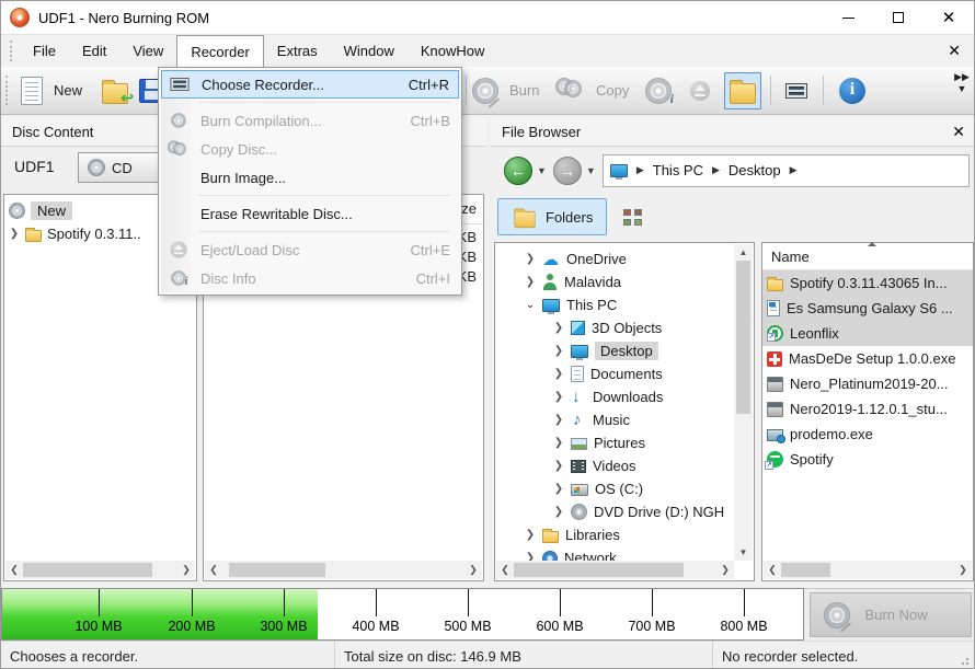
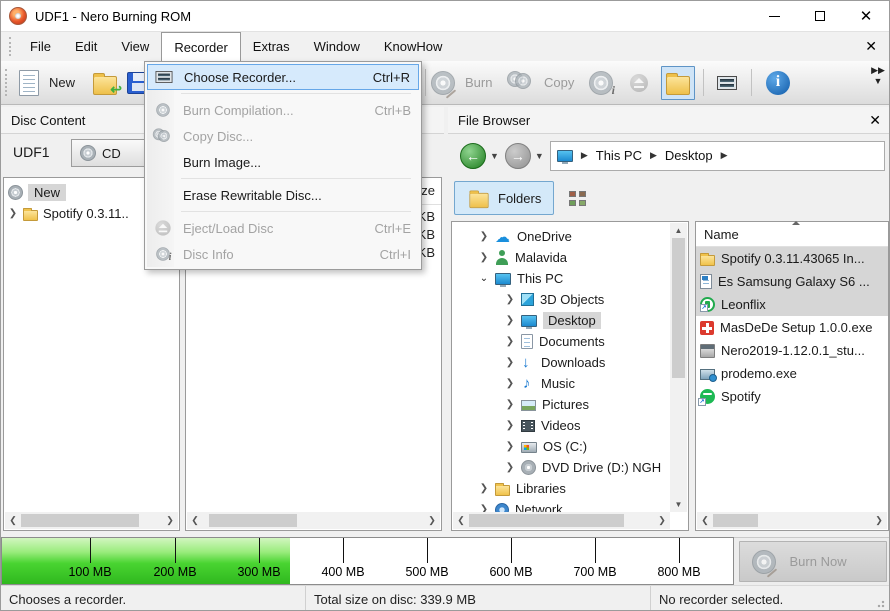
  UDF1 - Nero Burning ROM
  ✕
  File
  Edit
  View
  Recorder
  Extras
  Window
  KnowHow
  ✕
  New
  ↩
  Burn
  Copy
  ▶▶
  ▼
  Disc Content
  UDF1
  CD
  New
  ❯
  Spotify 0.3.11..
  ❮
  ❯
  ze
  ❮
  ❯
  File Browser
  ✕
  ←
  ▼
  →
  ▼
  ▶
  This PC
  ▶
  Desktop
  ▶
  Folders
  ❯
  OneDrive
  ❯
  Malavida
  ⌄
  This PC
  ❯
  3D Objects
  ❯
  Desktop
  ❯
  Documents
  ❯
  Downloads
  ❯
  Music
  ❯
  Pictures
  ❯
  Videos
  ❯
  OS (C:)
  ❯
  DVD Drive (D:) NGH
  ❯
  Libraries
  ❯
  Network
  ▲
  ▼
  ❮
  ❯
  Name
  Spotify 0.3.11.43065 In...
  Es Samsung Galaxy S6 ...
  Leonflix
  MasDeDe Setup 1.0.0.exe
- Nero_Platinum2019-20...
  Nero2019-1.12.0.1_stu...
  prodemo.exe
  Spotify
  ❮
  ❯
  100 MB
  200 MB
  300 MB
  400 MB
  500 MB
  600 MB
  700 MB
  800 MB
  Burn Now
  Chooses a recorder.
- Total size on disc: 146.9 MB
+ Total size on disc: 339.9 MB
  No recorder selected.
  Choose Recorder...
  Ctrl+R
  Burn Compilation...
  Ctrl+B
  Copy Disc...
  Burn Image...
  Erase Rewritable Disc...
  Eject/Load Disc
  Ctrl+E
  Disc Info
  Ctrl+I
